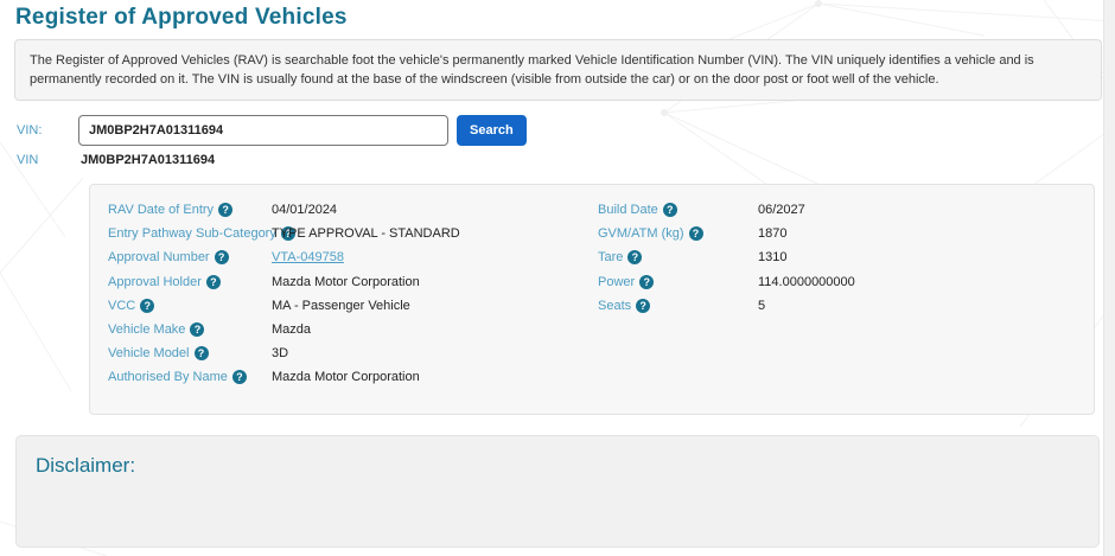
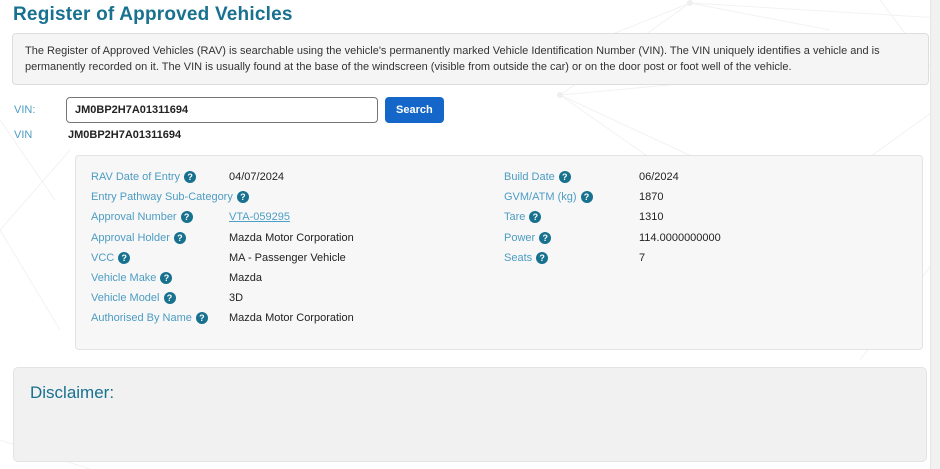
  Register of Approved Vehicles
- The Register of Approved Vehicles (RAV) is searchable foot the vehicle's permanently marked Vehicle Identification Number (VIN). The VIN uniquely identifies a vehicle and is permanently recorded on it. The VIN is usually found at the base of the windscreen (visible from outside the car) or on the door post or foot well of the vehicle.
+ The Register of Approved Vehicles (RAV) is searchable using the vehicle's permanently marked Vehicle Identification Number (VIN). The VIN uniquely identifies a vehicle and is permanently recorded on it. The VIN is usually found at the base of the windscreen (visible from outside the car) or on the door post or foot well of the vehicle.
  VIN:
  JM0BP2H7A01311694
  Search
  VIN
  JM0BP2H7A01311694
  RAV Date of Entry
  ?
- 04/01/2024
+ 04/07/2024
  Entry Pathway Sub-Category
  ?
- TYPE APPROVAL - STANDARD
  Approval Number
  ?
- VTA-049758
+ VTA-059295
  Approval Holder
  ?
  Mazda Motor Corporation
  VCC
  ?
  MA - Passenger Vehicle
  Vehicle Make
  ?
  Mazda
  Vehicle Model
  ?
  3D
  Authorised By Name
  ?
  Mazda Motor Corporation
  Build Date
  ?
- 06/2027
+ 06/2024
  GVM/ATM (kg)
  ?
  1870
  Tare
  ?
  1310
  Power
  ?
  114.0000000000
  Seats
  ?
- 5
+ 7
  Disclaimer:
